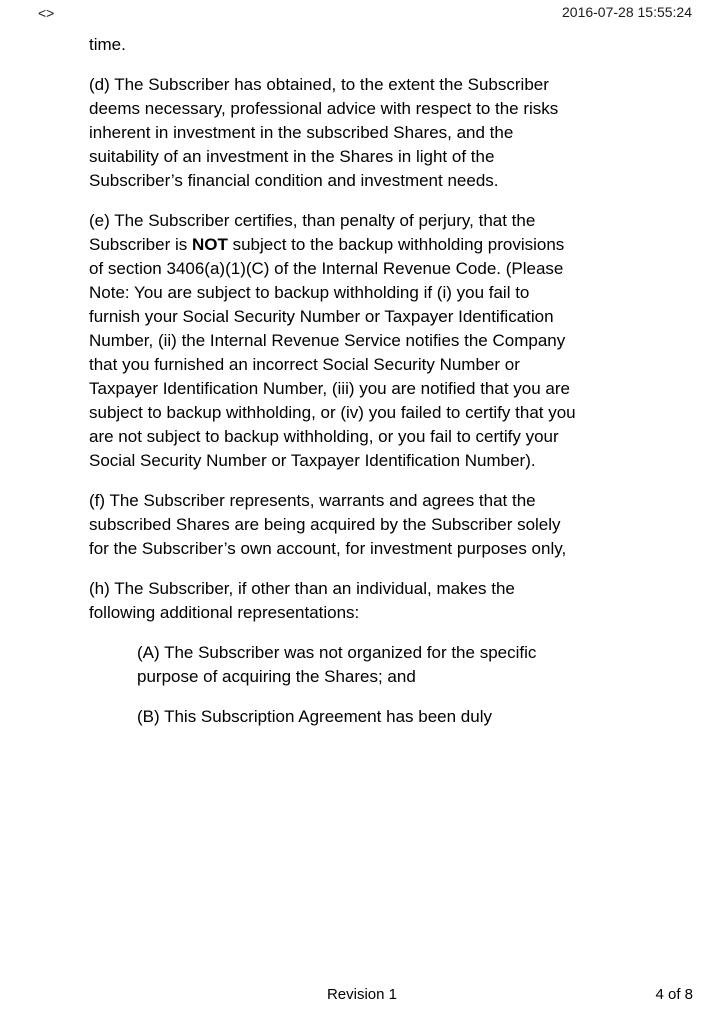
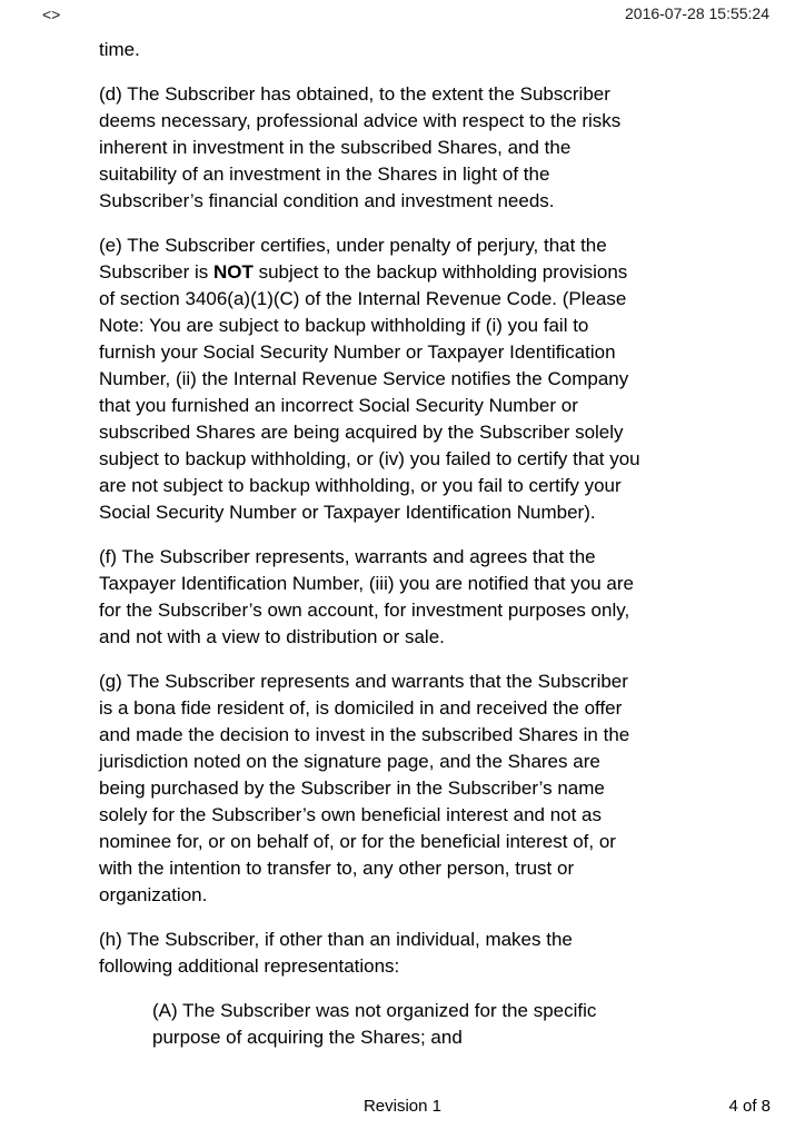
  <>
  2016-07-28 15:55:24
  time.
  (d) The Subscriber has obtained, to the extent the Subscriber
  deems necessary, professional advice with respect to the risks
  inherent in investment in the subscribed Shares, and the
  suitability of an investment in the Shares in light of the
  Subscriber’s financial condition and investment needs.
- (e) The Subscriber certifies, than penalty of perjury, that the
+ (e) The Subscriber certifies, under penalty of perjury, that the
  Subscriber is NOT subject to the backup withholding provisions
  of section 3406(a)(1)(C) of the Internal Revenue Code. (Please
  Note: You are subject to backup withholding if (i) you fail to
  furnish your Social Security Number or Taxpayer Identification
  Number, (ii) the Internal Revenue Service notifies the Company
  that you furnished an incorrect Social Security Number or
- Taxpayer Identification Number, (iii) you are notified that you are
+ subscribed Shares are being acquired by the Subscriber solely
  subject to backup withholding, or (iv) you failed to certify that you
  are not subject to backup withholding, or you fail to certify your
  Social Security Number or Taxpayer Identification Number).
  (f) The Subscriber represents, warrants and agrees that the
- subscribed Shares are being acquired by the Subscriber solely
+ Taxpayer Identification Number, (iii) you are notified that you are
  for the Subscriber’s own account, for investment purposes only,
+ and not with a view to distribution or sale.
+ (g) The Subscriber represents and warrants that the Subscriber
+ is a bona fide resident of, is domiciled in and received the offer
+ and made the decision to invest in the subscribed Shares in the
+ jurisdiction noted on the signature page, and the Shares are
+ being purchased by the Subscriber in the Subscriber’s name
+ solely for the Subscriber’s own beneficial interest and not as
+ nominee for, or on behalf of, or for the beneficial interest of, or
+ with the intention to transfer to, any other person, trust or
+ organization.
  (h) The Subscriber, if other than an individual, makes the
  following additional representations:
  (A) The Subscriber was not organized for the specific
  purpose of acquiring the Shares; and
- (B) This Subscription Agreement has been duly
  Revision 1
  4 of 8
